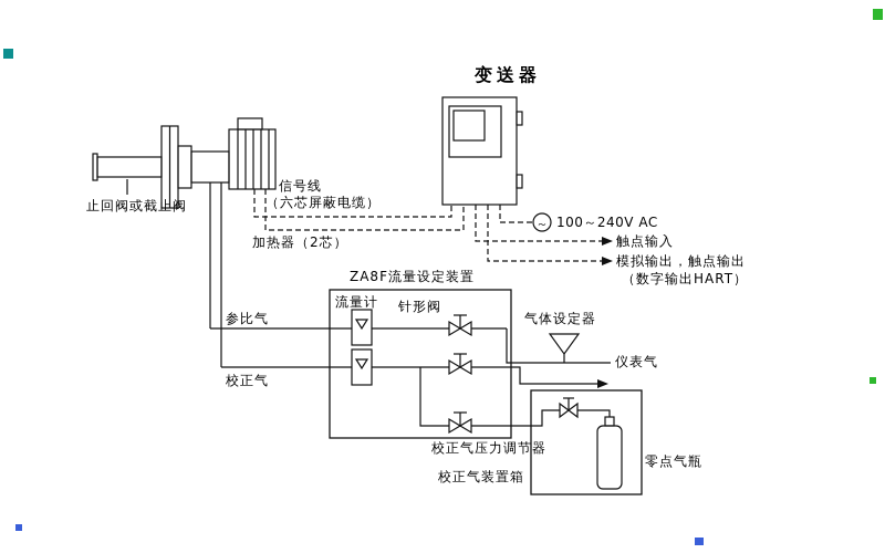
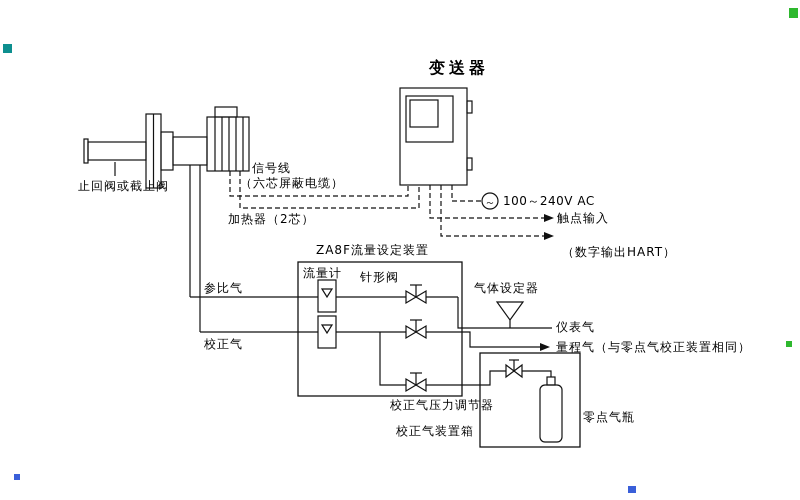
  ～
  变送器
  止回阀或截止阀
  信号线
  （六芯屏蔽电缆）
  加热器（2芯）
  ZA8F流量设定装置
  流量计
  针形阀
  参比气
  校正气
  气体设定器
  仪表气
+ 量程气（与零点气校正装置相同）
  100～240V AC
  触点输入
- 模拟输出，触点输出
  （数字输出HART）
  校正气压力调节器
  校正气装置箱
  零点气瓶
